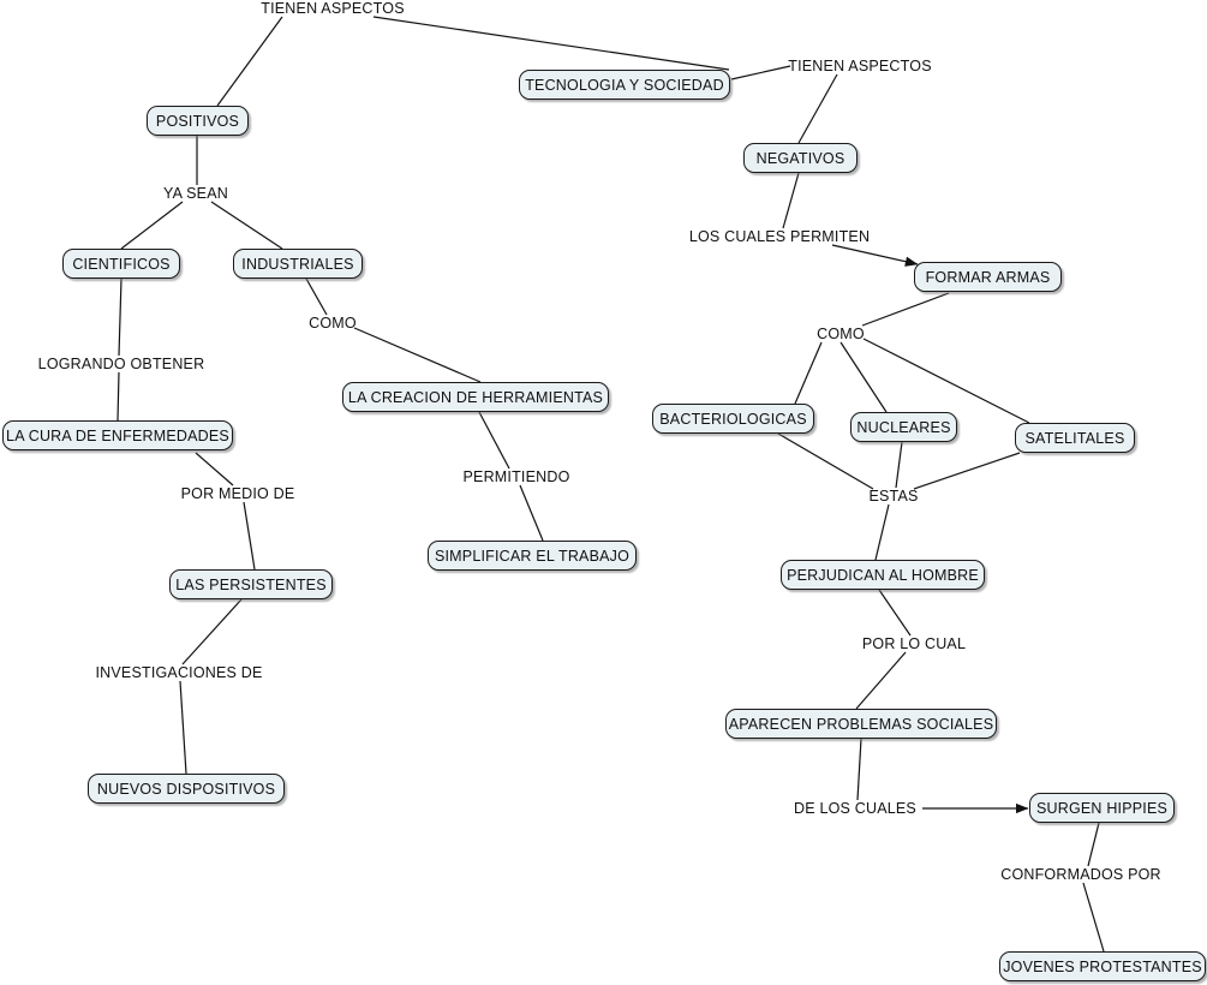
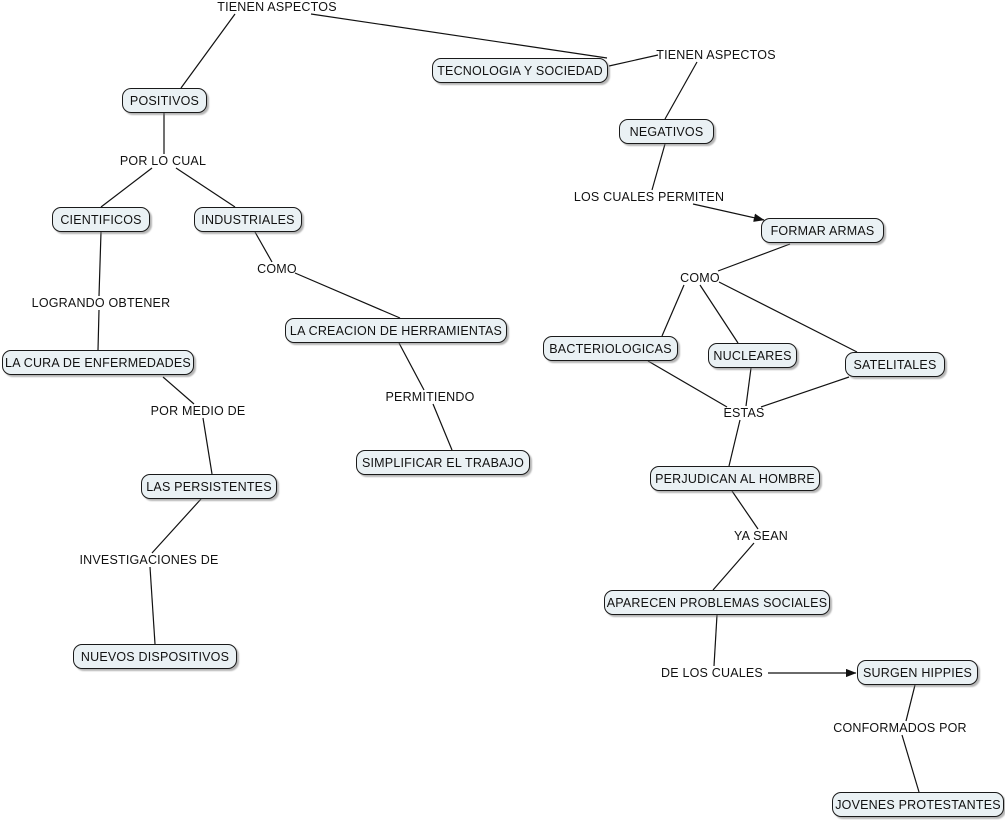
  TIENEN ASPECTOS
  TIENEN ASPECTOS
- YA SEAN
+ POR LO CUAL
  LOS CUALES PERMITEN
  COMO
  COMO
  LOGRANDO OBTENER
  PERMITIENDO
  ESTAS
  POR MEDIO DE
- POR LO CUAL
+ YA SEAN
  INVESTIGACIONES DE
  DE LOS CUALES
  CONFORMADOS POR
  TECNOLOGIA Y SOCIEDAD
  POSITIVOS
  NEGATIVOS
  CIENTIFICOS
  INDUSTRIALES
  FORMAR ARMAS
  LA CREACION DE HERRAMIENTAS
  BACTERIOLOGICAS
  NUCLEARES
  SATELITALES
  LA CURA DE ENFERMEDADES
  SIMPLIFICAR EL TRABAJO
  PERJUDICAN AL HOMBRE
  LAS PERSISTENTES
  APARECEN PROBLEMAS SOCIALES
  NUEVOS DISPOSITIVOS
  SURGEN HIPPIES
  JOVENES PROTESTANTES
